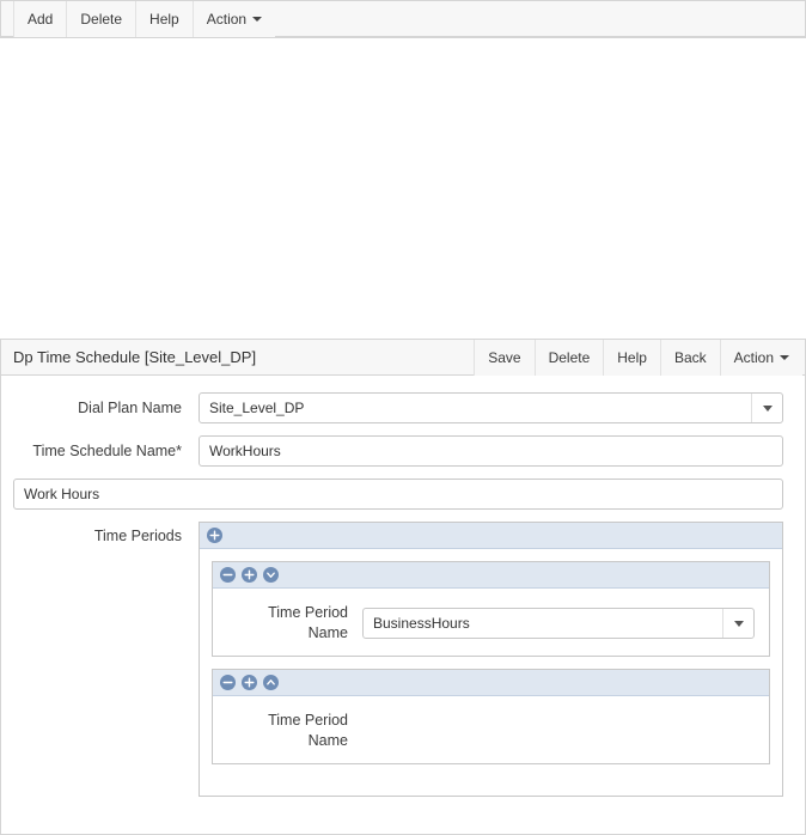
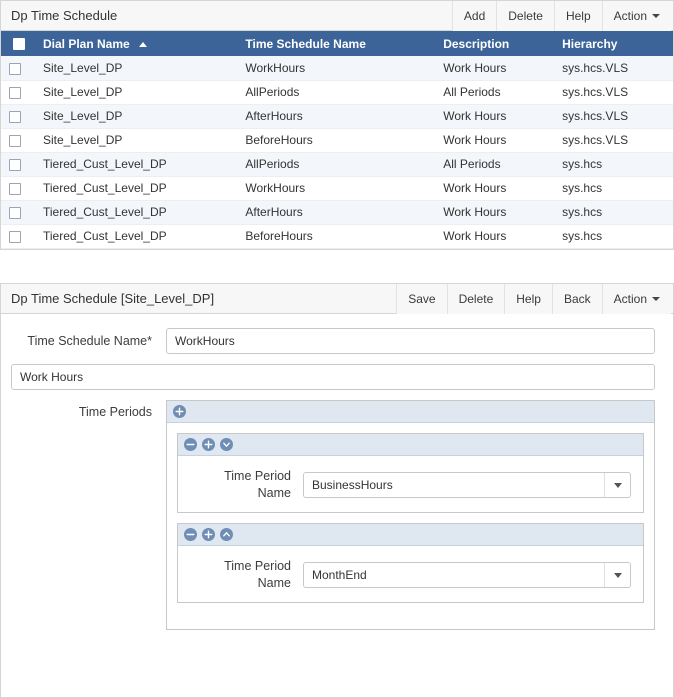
+ Dp Time Schedule
  Add
  Delete
  Help
  Action
+ 	Dial Plan Name	Time Schedule Name	Description	Hierarchy
+ 	Site_Level_DP	WorkHours	Work Hours	sys.hcs.VLS
+ 	Site_Level_DP	AllPeriods	All Periods	sys.hcs.VLS
+ 	Site_Level_DP	AfterHours	Work Hours	sys.hcs.VLS
+ 	Site_Level_DP	BeforeHours	Work Hours	sys.hcs.VLS
+ 	Tiered_Cust_Level_DP	AllPeriods	All Periods	sys.hcs
+ 	Tiered_Cust_Level_DP	WorkHours	Work Hours	sys.hcs
+ 	Tiered_Cust_Level_DP	AfterHours	Work Hours	sys.hcs
+ 	Tiered_Cust_Level_DP	BeforeHours	Work Hours	sys.hcs
  Dp Time Schedule [Site_Level_DP]
  Save
  Delete
  Help
  Back
  Action
- Dial Plan Name
- Site_Level_DP
  Time Schedule Name*
  WorkHours
  Work Hours
  Time Periods
  Time Period
  Name
  BusinessHours
  Time Period
  Name
+ MonthEnd
